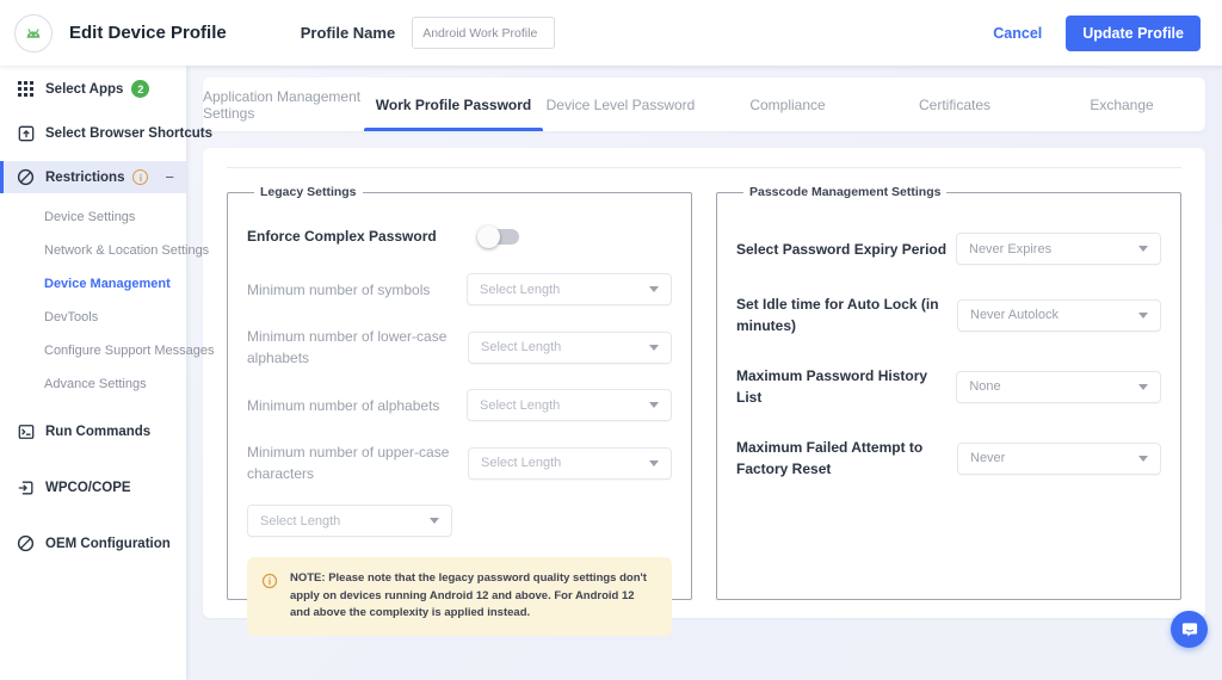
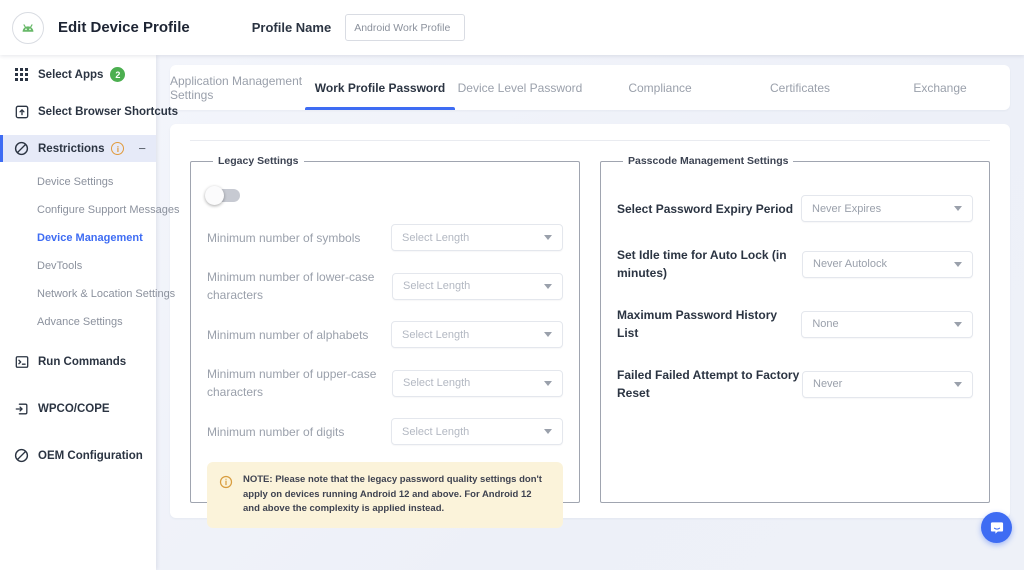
  Edit Device Profile
  Profile Name
  Android Work Profile
- Cancel
- Update Profile
  Select Apps
  2
  Select Browser Shortcuts
  Restrictions
  i
  −
  Device Settings
- Network & Location Settings
+ Configure Support Messages
  Device Management
  DevTools
- Configure Support Messages
+ Network & Location Settings
  Advance Settings
  Run Commands
  WPCO/COPE
  OEM Configuration
  Application Management Settings
  Work Profile Password
  Device Level Password
  Compliance
  Certificates
  Exchange
  Legacy Settings
- Enforce Complex Password
  Minimum number of symbols
  Select Length
- Minimum number of lower-case alphabets
+ Minimum number of lower-case characters
  Select Length
  Minimum number of alphabets
  Select Length
  Minimum number of upper-case characters
  Select Length
+ Minimum number of digits
  Select Length
  NOTE: Please note that the legacy password quality settings don't apply on devices running Android 12 and above. For Android 12 and above the complexity is applied instead.
  Passcode Management Settings
  Select Password Expiry Period
  Never Expires
  Set Idle time for Auto Lock (in minutes)
  Never Autolock
  Maximum Password History List
  None
- Maximum Failed Attempt to Factory Reset
+ Failed Failed Attempt to Factory Reset
  Never
